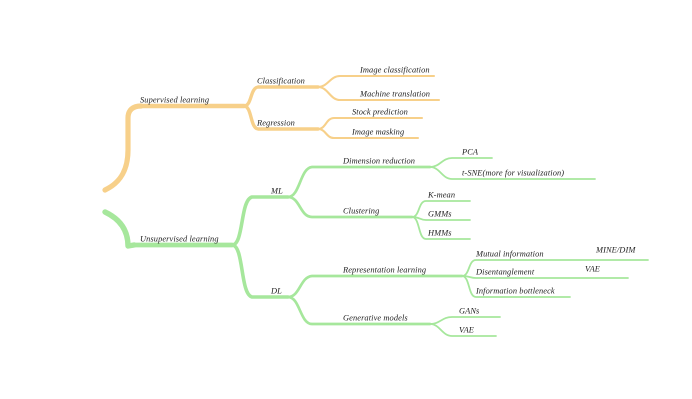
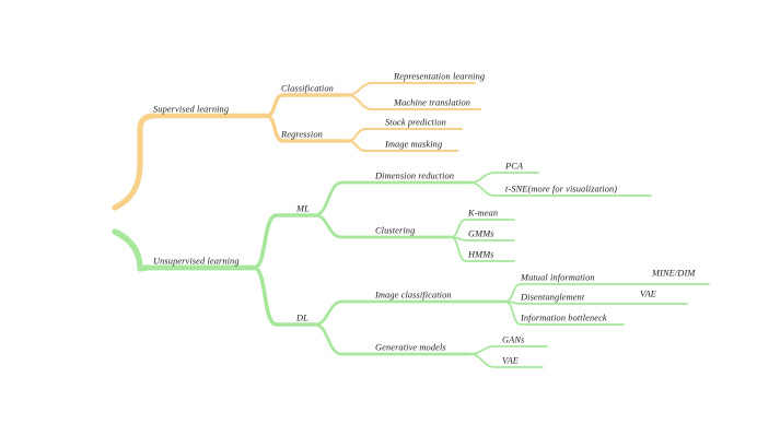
  Supervised learning
  Classification
  Regression
- Image classification
+ Representation learning
  Machine translation
  Stock prediction
  Image masking
  Unsupervised learning
  ML
  DL
  Dimension reduction
  Clustering
  PCA
  t-SNE(more for visualization)
  K-mean
  GMMs
  HMMs
- Representation learning
+ Image classification
  Generative models
  Mutual information
  Disentanglement
  Information bottleneck
  MINE/DIM
  VAE
  GANs
  VAE
